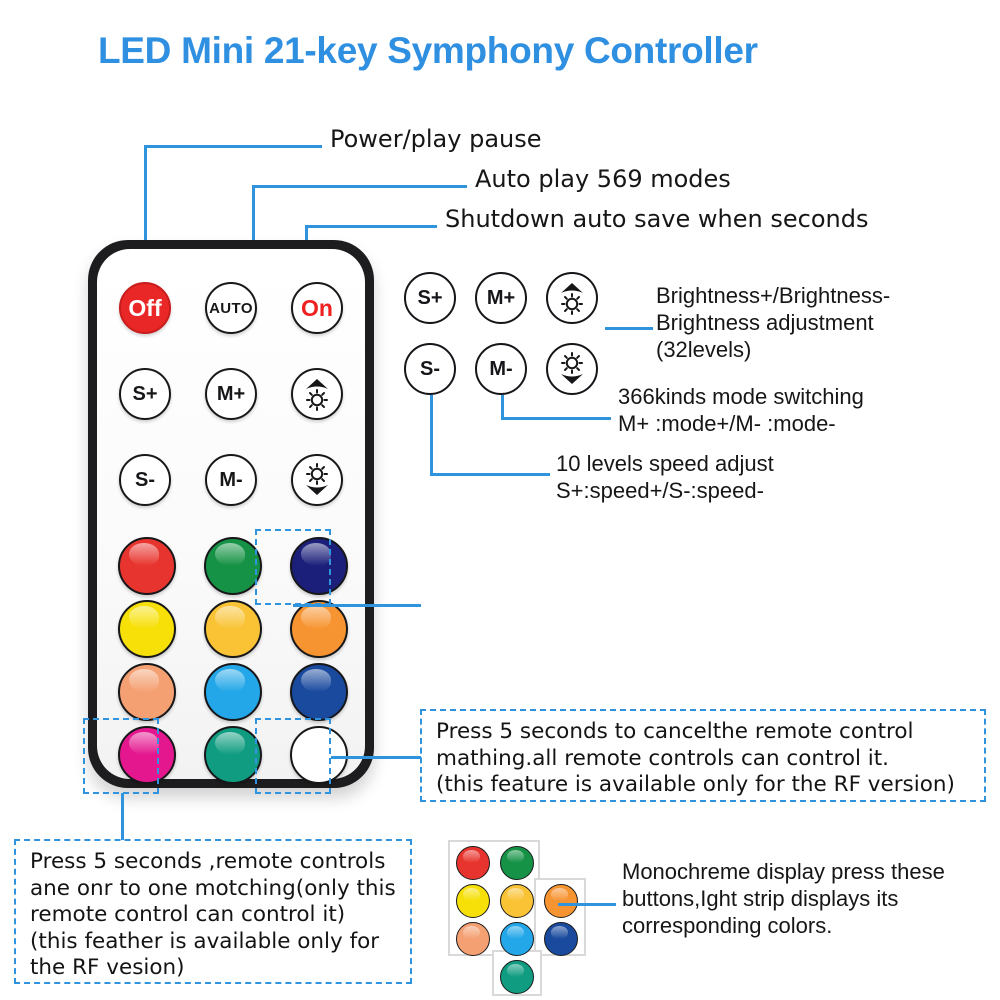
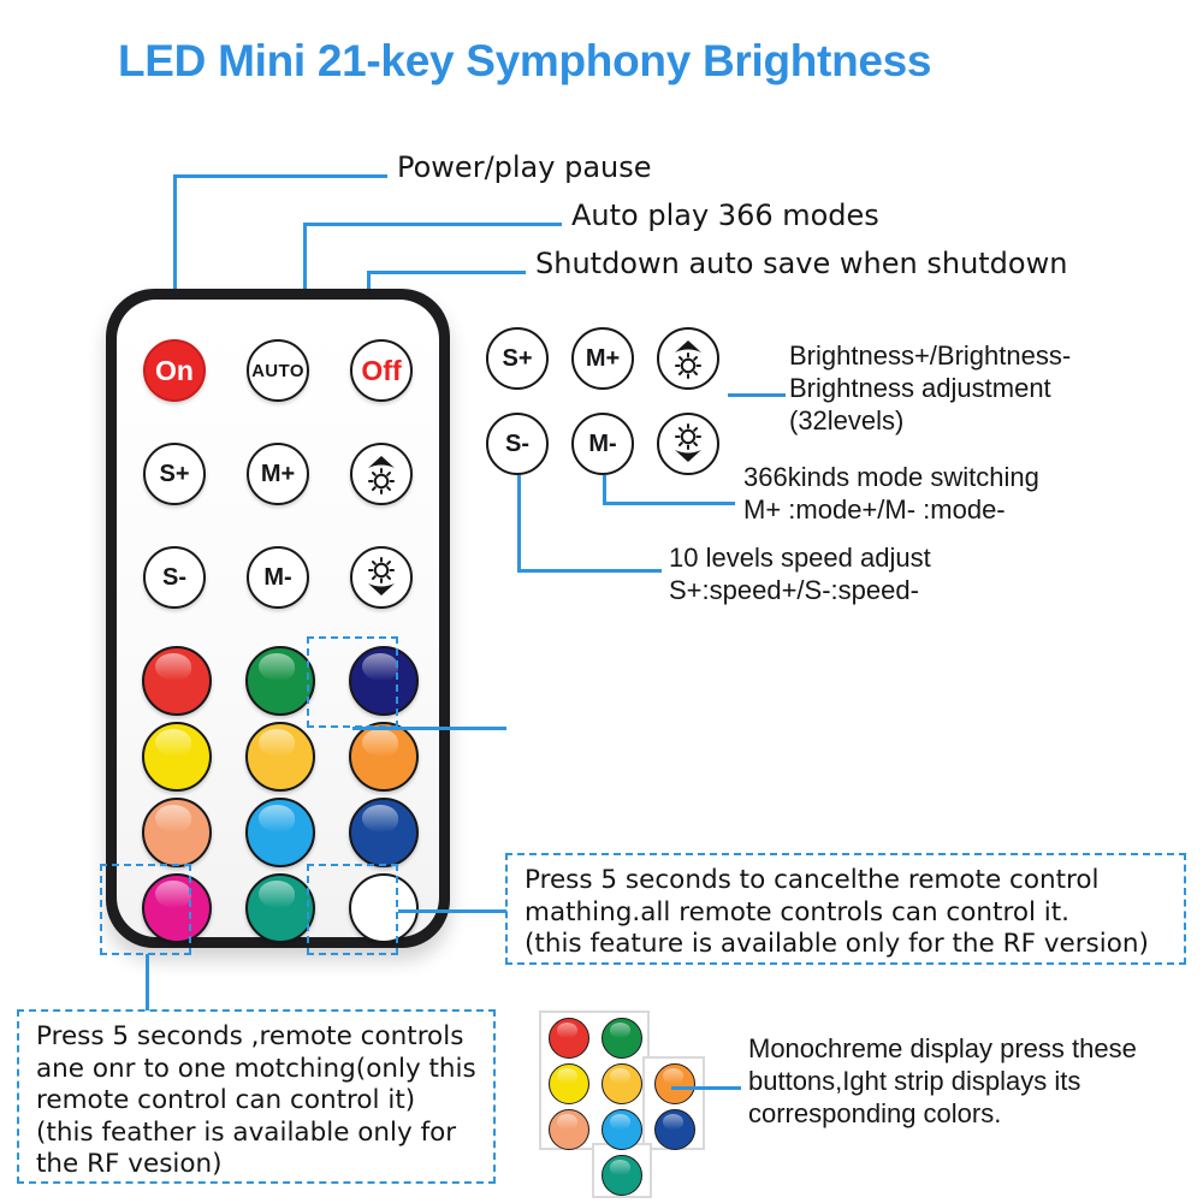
- LED Mini 21-key Symphony Controller
+ LED Mini 21-key Symphony Brightness
  Power/play pause
- Auto play 569 modes
+ Auto play 366 modes
- Shutdown auto save when seconds
+ Shutdown auto save when shutdown
- Off
+ On
  AUTO
- On
+ Off
  S+
  M+
  S-
  M-
  S+
  M+
  S-
  M-
  Brightness+/Brightness-
  Brightness adjustment
  (32levels)
  366kinds mode switching
  M+ :mode+/M- :mode-
  10 levels speed adjust
  S+:speed+/S-:speed-
  Press 5 seconds to cancelthe remote control
  mathing.all remote controls can control it.
  (this feature is available only for the RF version)
  Press 5 seconds ,remote controls
  ane onr to one motching(only this
  remote control can control it)
  (this feather is available only for
  the RF vesion)
  Monochreme display press these
  buttons,Ight strip displays its
  corresponding colors.
